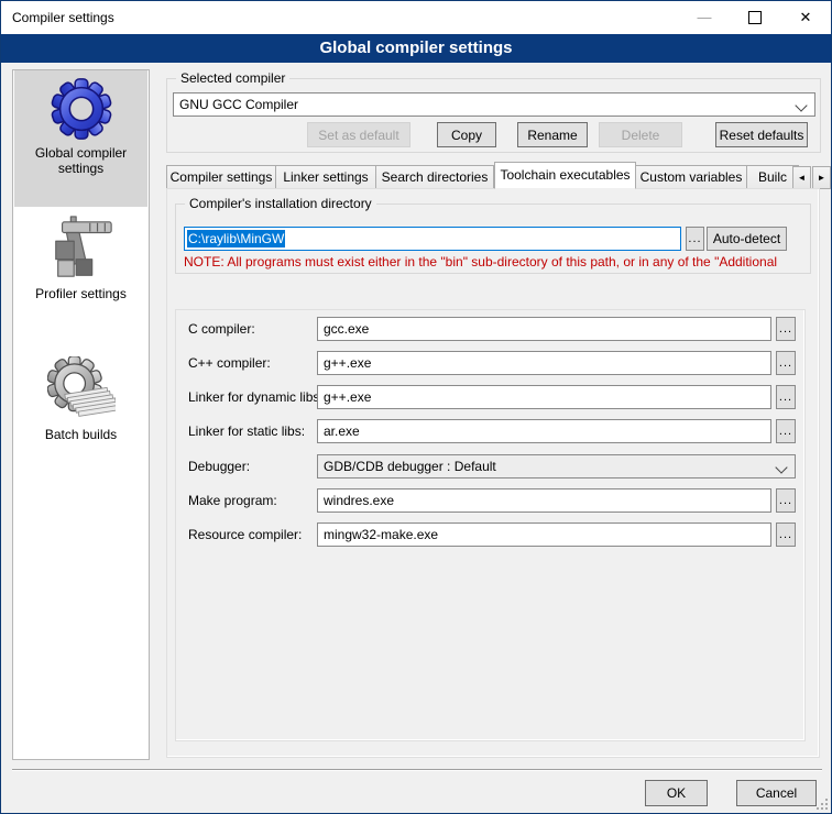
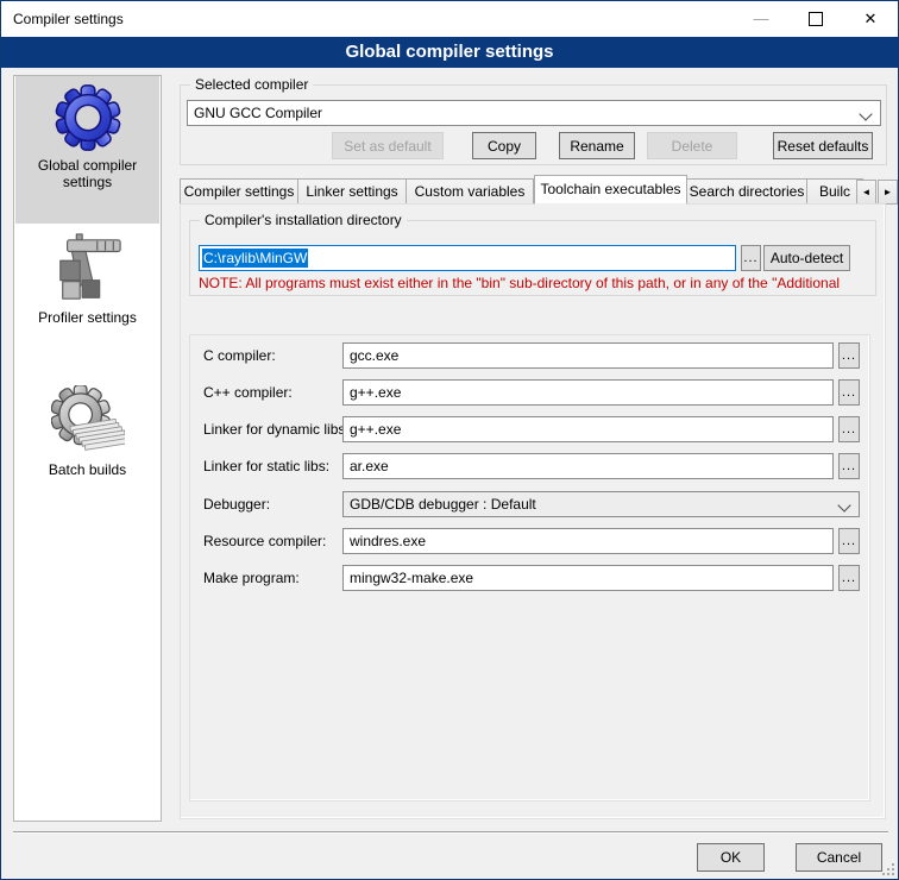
  Compiler settings
  —
  ✕
  Global compiler settings
  Global compiler settings
  Profiler settings
  Batch builds
  Selected compiler
  GNU GCC Compiler
  Set as default
  Copy
  Rename
  Delete
  Reset defaults
  Compiler settings
  Linker settings
- Search directories
+ Custom variables
  Toolchain executables
- Custom variables
+ Search directories
  Builc
  ◄
  ►
  Compiler's installation directory
  C:\raylib\MinGW
  ...
  Auto-detect
  NOTE: All programs must exist either in the "bin" sub-directory of this path, or in any of the "Additional
  C compiler:
  gcc.exe
  ...
  C++ compiler:
  g++.exe
  ...
  Linker for dynamic lib
  g++.exe
  ...
  Linker for static libs:
  ar.exe
  ...
  Debugger:
  GDB/CDB debugger : Default
- Make program:
+ Resource compiler:
  windres.exe
  ...
- Resource compiler:
+ Make program:
  mingw32-make.exe
  ...
  OK
  Cancel
